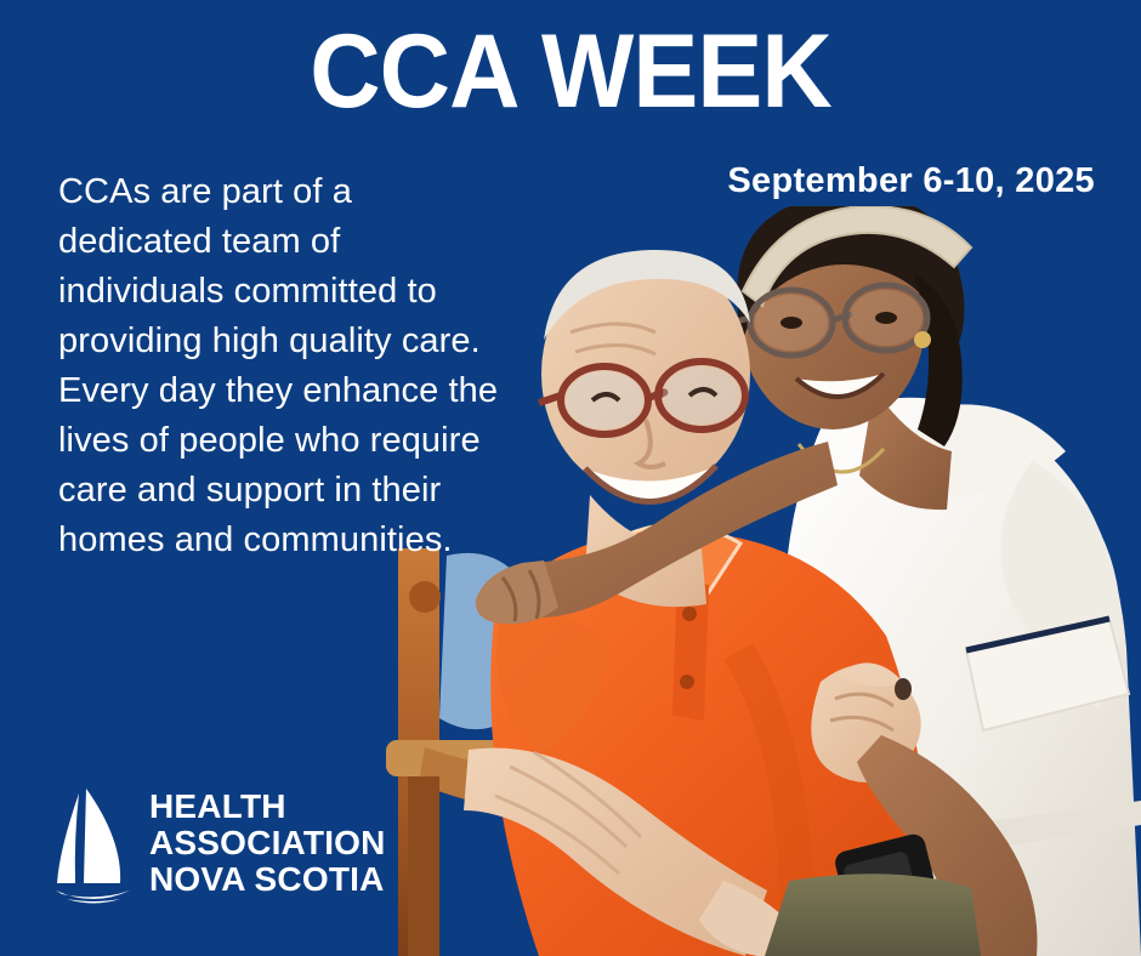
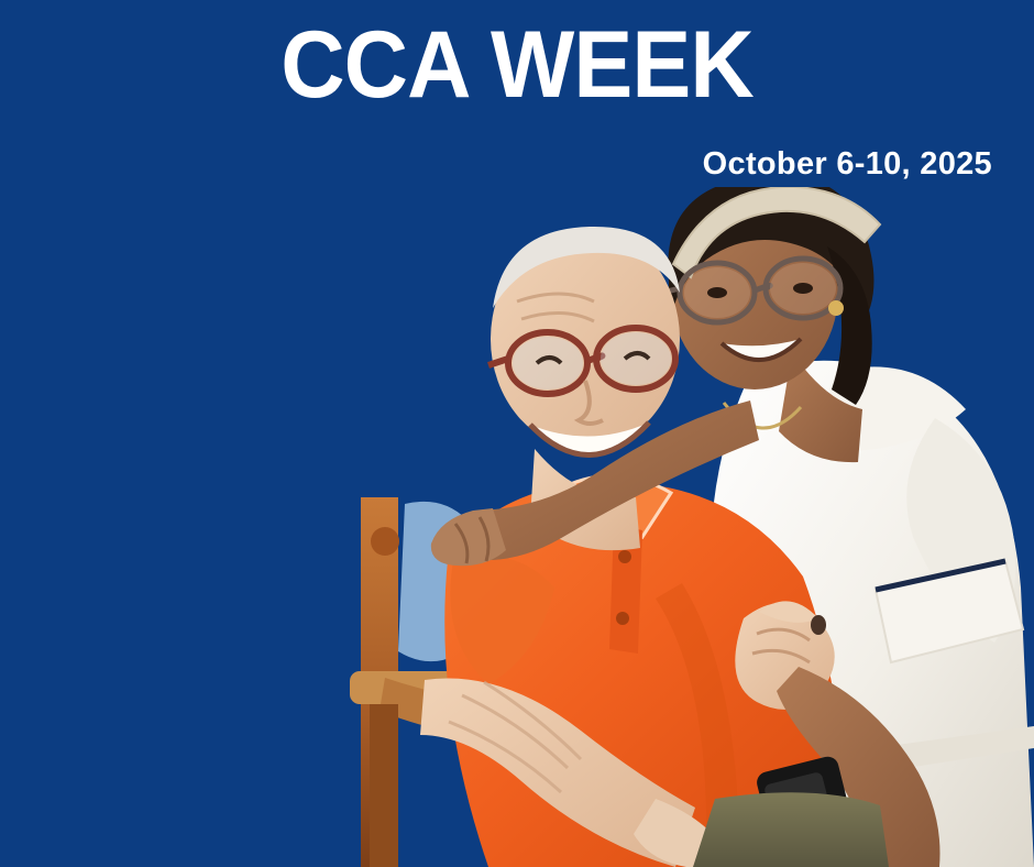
  CCA WEEK
- September 6-10, 2025
+ October 6-10, 2025
- CCAs are part of a dedicated team of individuals committed to providing high quality care. Every day they enhance the lives of people who require care and support in their homes and communities.
- HEALTH
- ASSOCIATION
- NOVA SCOTIA
